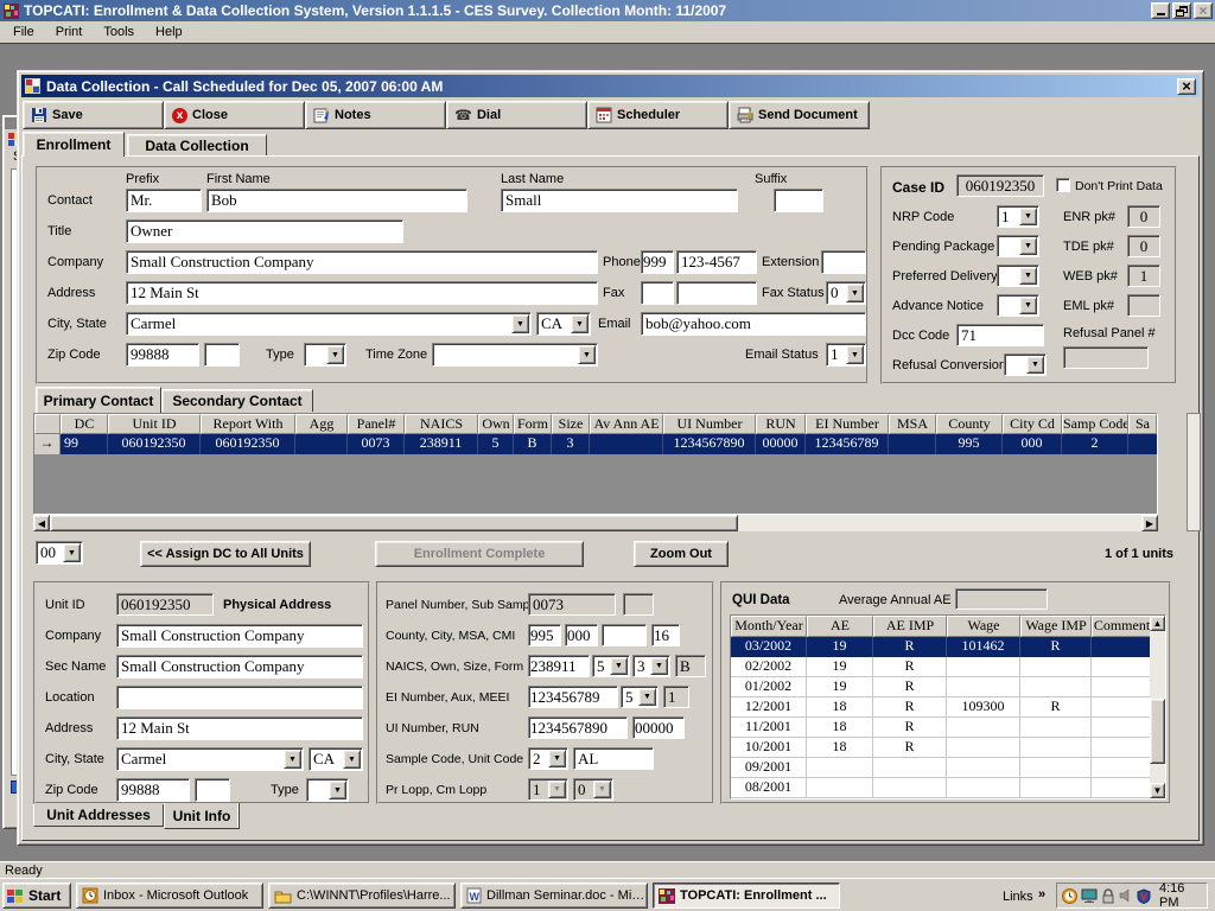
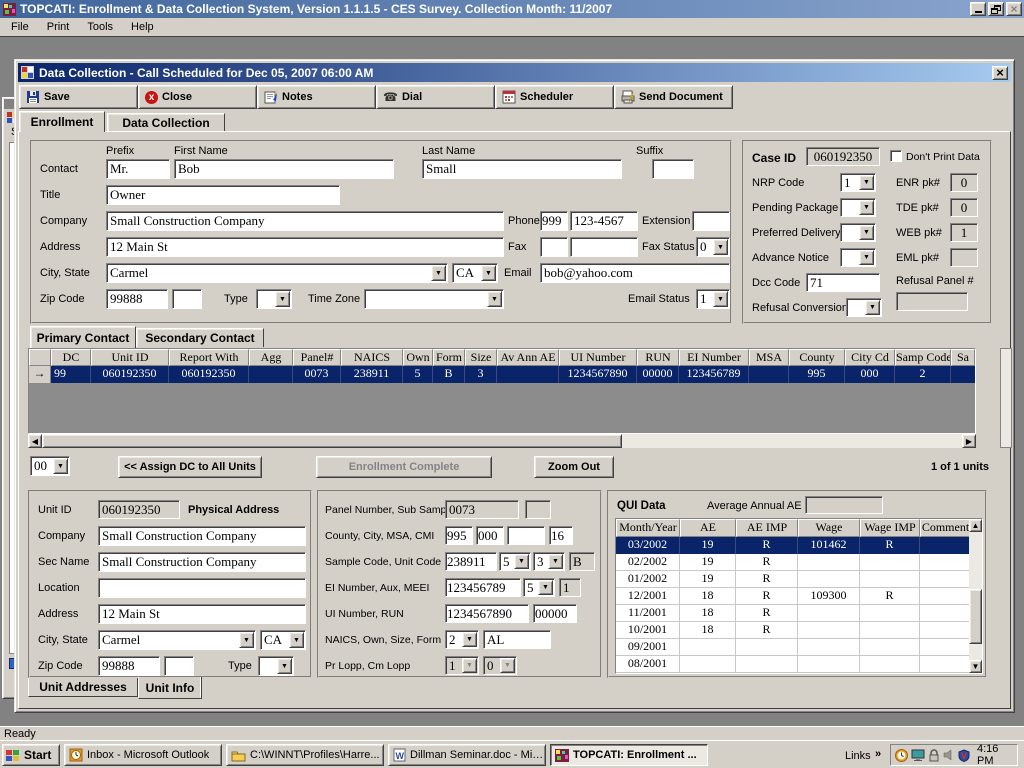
  TOPCATI: Enrollment & Data Collection System, Version 1.1.1.5 - CES Survey. Collection Month: 11/2007
  ×
  File
  Print
  Tools
  Help
  Data Collection - Call Scheduled for Dec 05, 2007 06:00 AM
  ×
  Save
  x
  Close
  Notes
  ☎
  Dial
  Scheduler
  Send Document
  Enrollment
  Data Collection
  Prefix
  First Name
  Last Name
  Suffix
  Contact
  Mr.
  Bob
  Small
  Title
  Owner
  Company
  Small Construction Company
  Phone
  999
  123-4567
  Extension
  Address
  12 Main St
  Fax
  Fax Status
  0
  City, State
  Carmel
  CA
  Email
  bob@yahoo.com
  Zip Code
  99888
  Type
  Time Zone
  Email Status
  1
  Case ID
  060192350
  Don't Print Data
  NRP Code
  1
  ENR pk#
  0
  Pending Package
  TDE pk#
  0
  Preferred Delivery
  WEB pk#
  1
  Advance Notice
  EML pk#
  Dcc Code
  71
  Refusal Panel #
  Refusal Conversion
  Primary Contact
  Secondary Contact
  DC
  Unit ID
  Report With
  Agg
  Panel#
  NAICS
  Own
  Form
  Size
  Av Ann AE
  UI Number
  RUN
  EI Number
  MSA
  County
  City Cd
  Samp Code
  Sa
  →
  99
  060192350
  060192350
  0073
  238911
  5
  B
  3
  1234567890
  00000
  123456789
  995
  000
  2
  ◀
  ▶
  00
  << Assign DC to All Units
  Enrollment Complete
  Zoom Out
  1 of 1 units
  Unit ID
  060192350
  Physical Address
  Company
  Small Construction Company
  Sec Name
  Small Construction Company
  Location
  Address
  12 Main St
  City, State
  Carmel
  CA
  Zip Code
  99888
  Type
  Panel Number, Sub Samp
  0073
  County, City, MSA, CMI
  995
  000
  16
- NAICS, Own, Size, Form
+ Sample Code, Unit Code
  238911
  5
  3
  B
  EI Number, Aux, MEEI
  123456789
  5
  1
  UI Number, RUN
  1234567890
  00000
- Sample Code, Unit Code
+ NAICS, Own, Size, Form
  2
  AL
  Pr Lopp, Cm Lopp
  1
  0
  QUI Data
  Average Annual AE
  Month/Year
  AE
  AE IMP
  Wage
  Wage IMP
  Comment
  03/2002
  19
  R
  101462
  R
  02/2002
  19
  R
  01/2002
  19
  R
  12/2001
  18
  R
  109300
  R
  11/2001
  18
  R
  10/2001
  18
  R
  09/2001
  08/2001
  ▲
  ▼
  Unit Addresses
  Unit Info
  Ready
  Start
  Inbox - Microsoft Outlook
  C:\WINNT\Profiles\Harre...
  W
  Dillman Seminar.doc - Mic..
  TOPCATI: Enrollment ...
  Links
  »
  V
  4:16 PM
